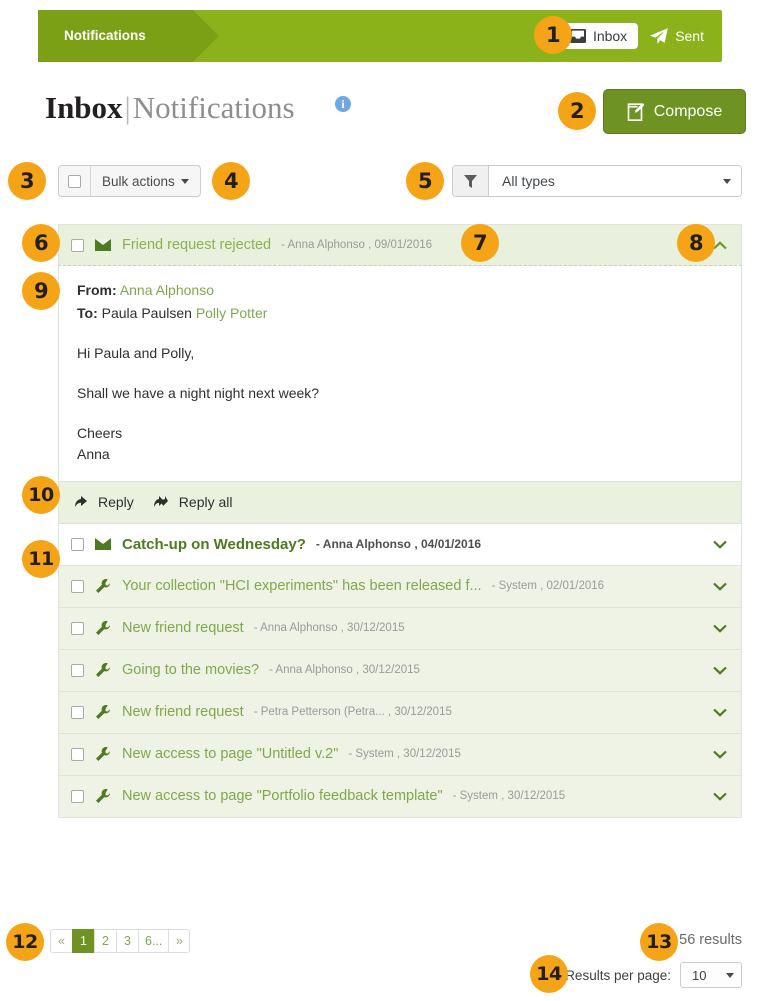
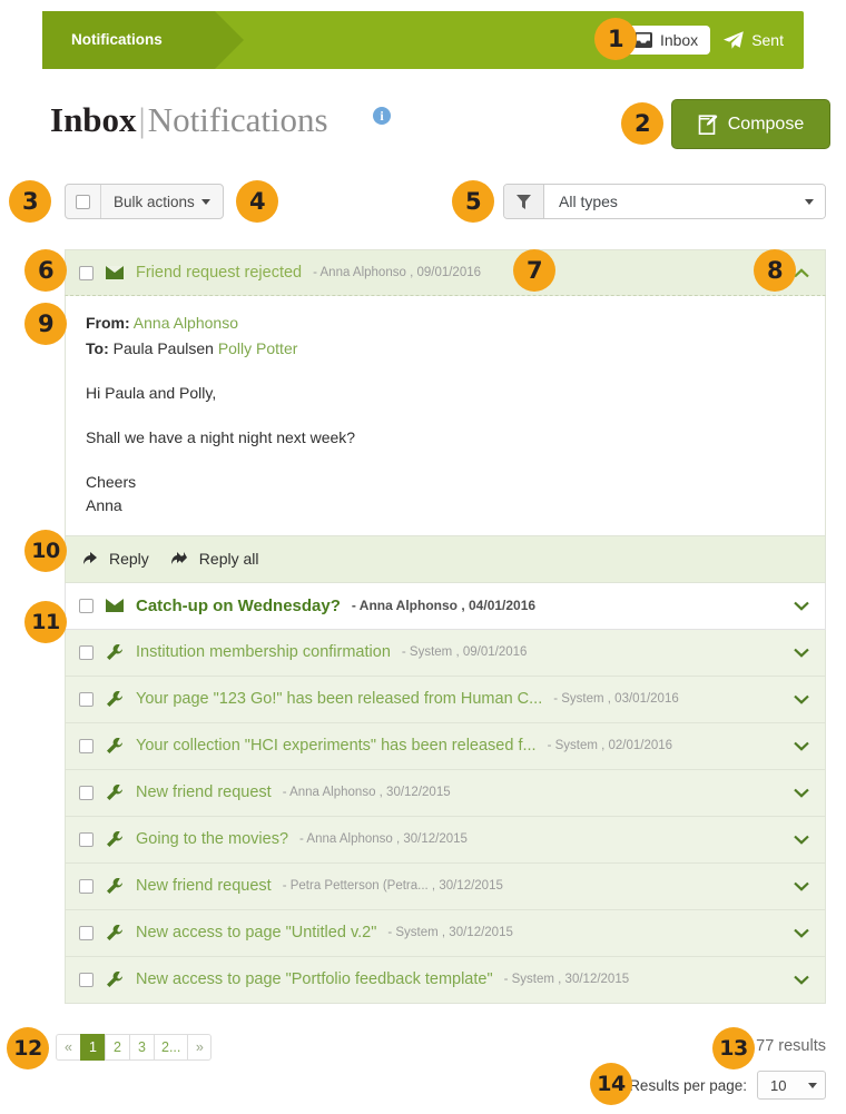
  Notifications
  Inbox
  Sent
  1
  Inbox|Notifications
  i
  Compose
  2
  Bulk actions
  3
  4
  All types
  5
  Friend request rejected
  - Anna Alphonso , 09/01/2016
  From: Anna Alphonso
  To: Paula Paulsen Polly Potter
  Hi Paula and Polly,
  Shall we have a night night next week?
  Cheers
  Anna
  Reply
  Reply all
  Catch-up on Wednesday?
  - Anna Alphonso , 04/01/2016
+ Institution membership confirmation
+ - System , 09/01/2016
+ Your page "123 Go!" has been released from Human C...
+ - System , 03/01/2016
  Your collection "HCI experiments" has been released f...
  - System , 02/01/2016
  New friend request
  - Anna Alphonso , 30/12/2015
  Going to the movies?
  - Anna Alphonso , 30/12/2015
  New friend request
  - Petra Petterson (Petra... , 30/12/2015
  New access to page "Untitled v.2"
  - System , 30/12/2015
  New access to page "Portfolio feedback template"
  - System , 30/12/2015
  6
  7
  8
  9
  10
  11
  «
  1
  2
  3
- 6...
+ 2...
  »
  12
- 56 results
+ 77 results
  13
  Results per page:
  10
  14
